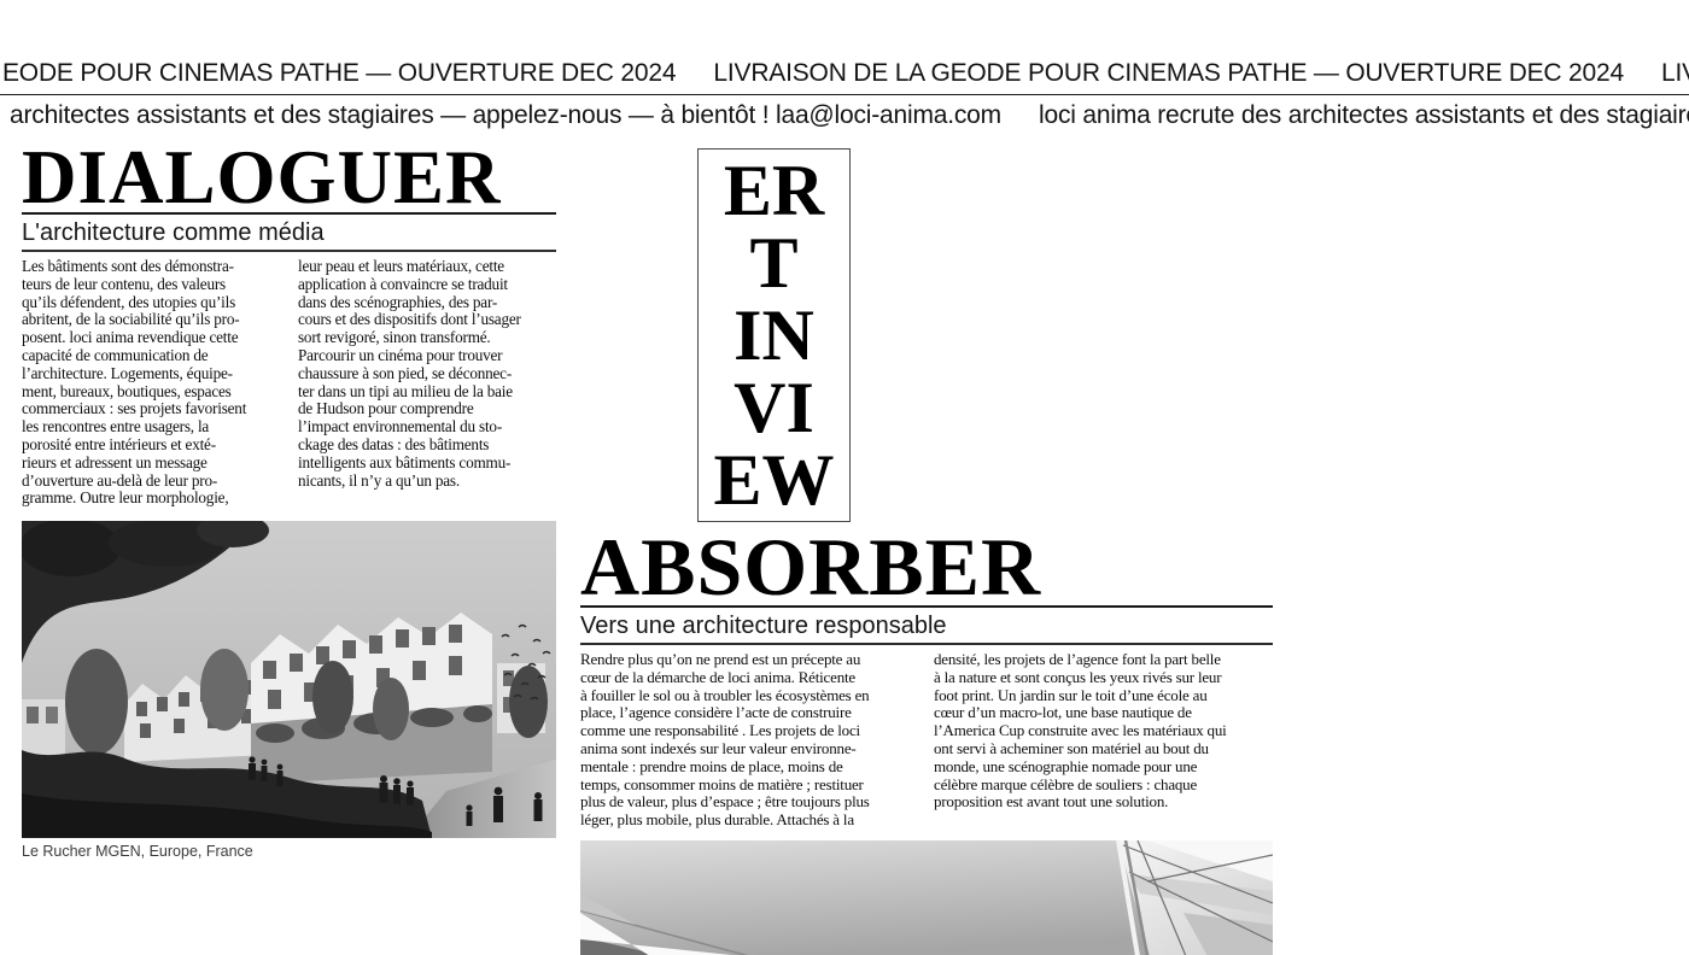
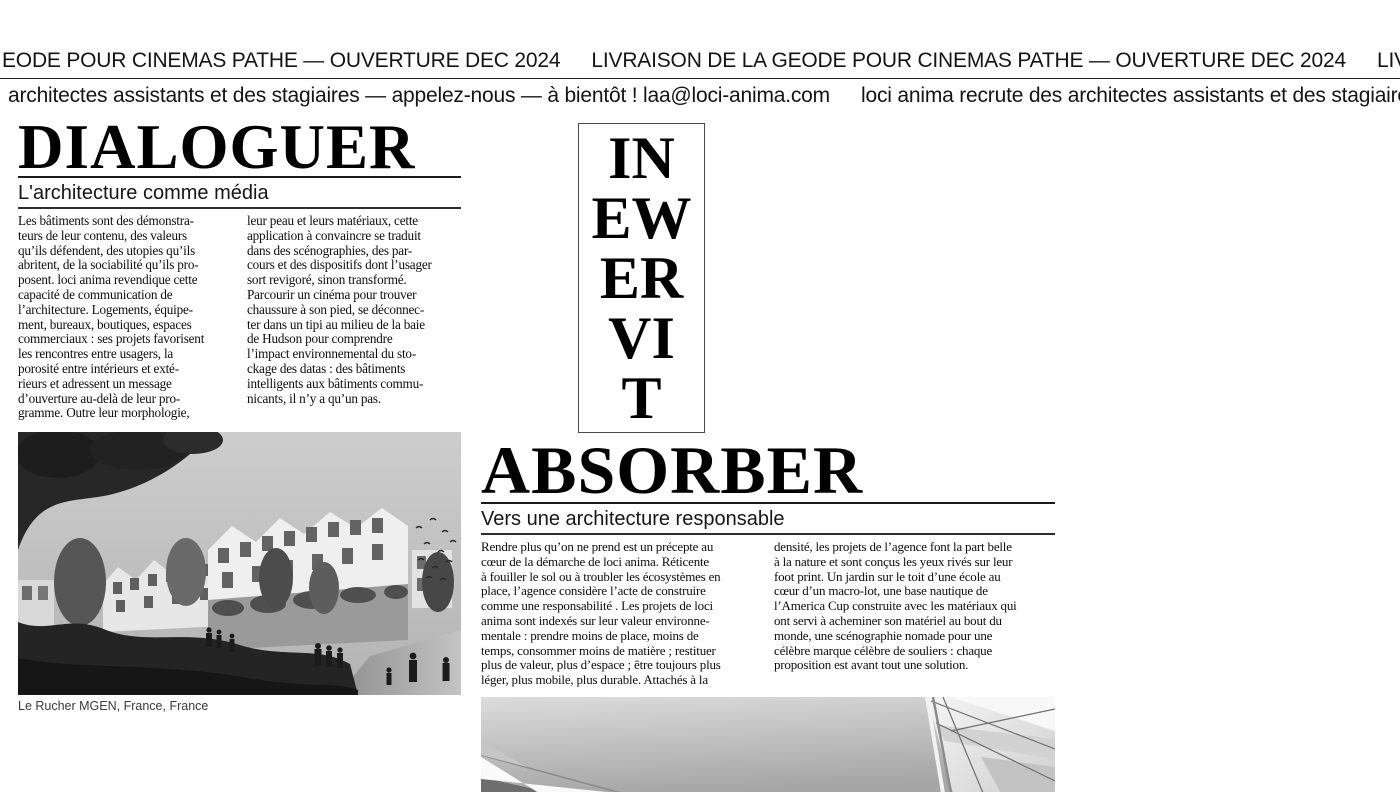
  EODE POUR CINEMAS PATHE — OUVERTURE DEC 2024 LIVRAISON DE LA GEODE POUR CINEMAS PATHE — OUVERTURE DEC 2024 LI
  architectes assistants et des stagiaires — appelez-nous — à bientôt ! laa@loci-anima.com loci anima recrute des architectes assistants et des stagiair
  DIALOGUER
  L'architecture comme média
  Les bâtiments sont des démonstra-
  teurs de leur contenu, des valeurs
  qu’ils défendent, des utopies qu’ils
  abritent, de la sociabilité qu’ils pro-
  posent. loci anima revendique cette
  capacité de communication de
  l’architecture. Logements, équipe-
  ment, bureaux, boutiques, espaces
  commerciaux : ses projets favorisent
  les rencontres entre usagers, la
  porosité entre intérieurs et exté-
  rieurs et adressent un message
  d’ouverture au-delà de leur pro-
  gramme. Outre leur morphologie,
  leur peau et leurs matériaux, cette
  application à convaincre se traduit
  dans des scénographies, des par-
  cours et des dispositifs dont l’usager
  sort revigoré, sinon transformé.
  Parcourir un cinéma pour trouver
  chaussure à son pied, se déconnec-
  ter dans un tipi au milieu de la baie
  de Hudson pour comprendre
  l’impact environnemental du sto-
  ckage des datas : des bâtiments
  intelligents aux bâtiments commu-
  nicants, il n’y a qu’un pas.
- Le Rucher MGEN, Europe, France
+ Le Rucher MGEN, France, France
- ER
+ IN
- T
+ EW
- IN
+ ER
  VI
- EW
+ T
  ABSORBER
  Vers une architecture responsable
  Rendre plus qu’on ne prend est un précepte au
  cœur de la démarche de loci anima. Réticente
  à fouiller le sol ou à troubler les écosystèmes en
  place, l’agence considère l’acte de construire
  comme une responsabilité . Les projets de loci
  anima sont indexés sur leur valeur environne-
  mentale : prendre moins de place, moins de
  temps, consommer moins de matière ; restituer
  plus de valeur, plus d’espace ; être toujours plus
  léger, plus mobile, plus durable. Attachés à la
  densité, les projets de l’agence font la part belle
  à la nature et sont conçus les yeux rivés sur leur
  foot print. Un jardin sur le toit d’une école au
  cœur d’un macro-lot, une base nautique de
  l’America Cup construite avec les matériaux qui
  ont servi à acheminer son matériel au bout du
  monde, une scénographie nomade pour une
  célèbre marque célèbre de souliers : chaque
  proposition est avant tout une solution.
